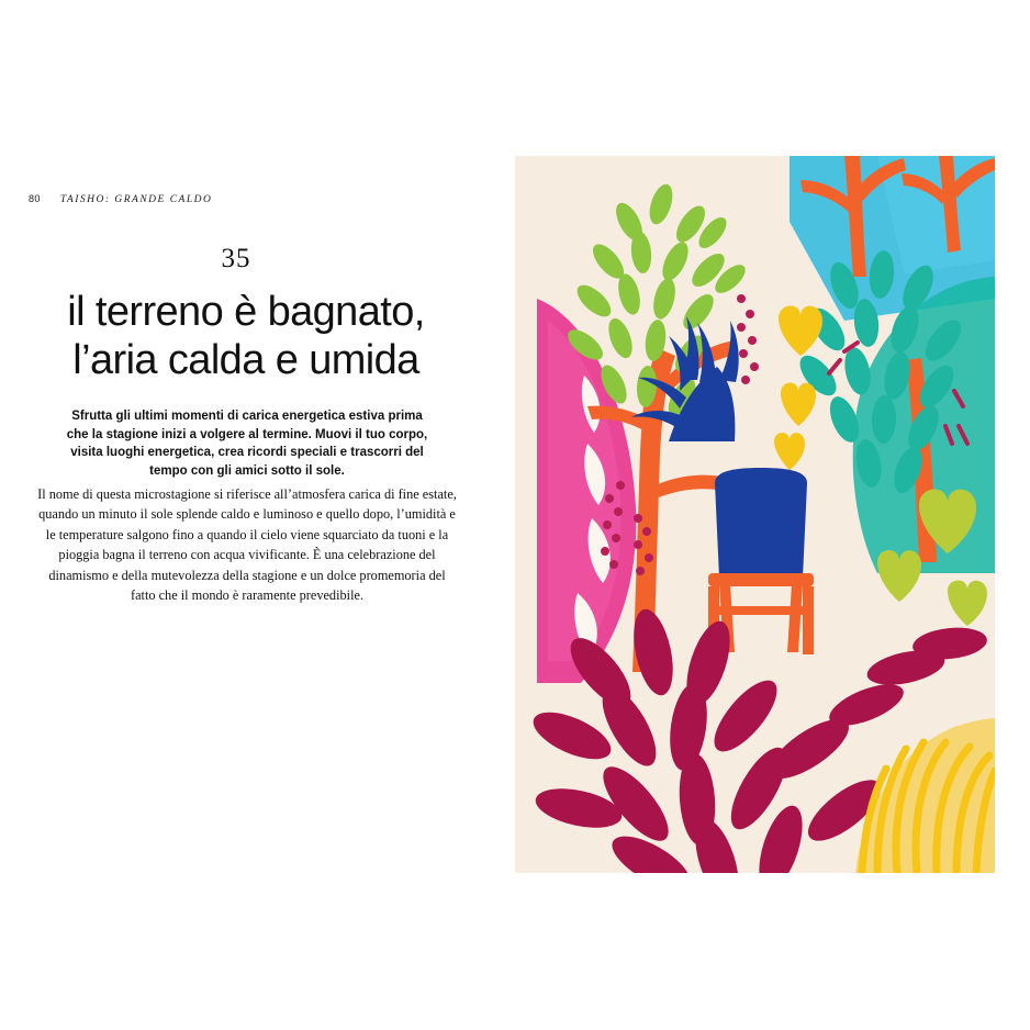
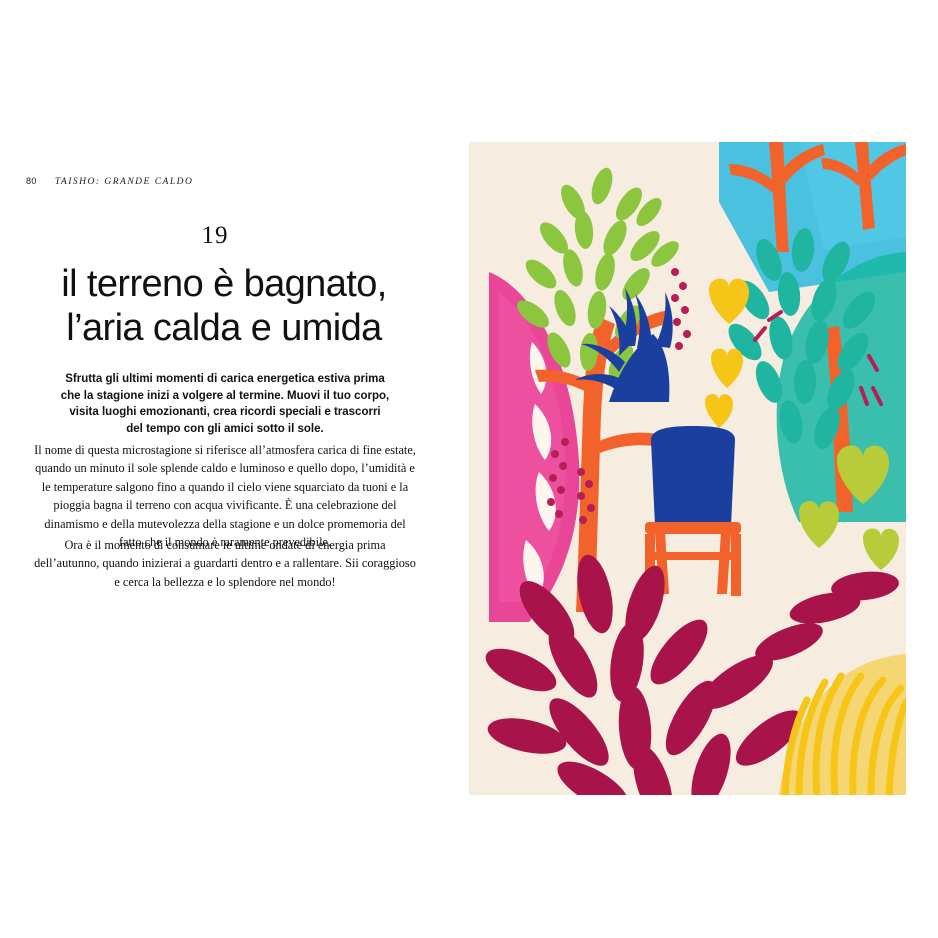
  80
  TAISHO: GRANDE CALDO
- 35
+ 19
  il terreno è bagnato,
  l’aria calda e umida
- Sfrutta gli ultimi momenti di carica energetica estiva prima che la stagione inizi a volgere al termine. Muovi il tuo corpo, visita luoghi energetica, crea ricordi speciali e trascorri del tempo con gli amici sotto il sole.
+ Sfrutta gli ultimi momenti di carica energetica estiva prima che la stagione inizi a volgere al termine. Muovi il tuo corpo, visita luoghi emozionanti, crea ricordi speciali e trascorri del tempo con gli amici sotto il sole.
  Il nome di questa microstagione si riferisce all’atmosfera carica di fine estate, quando un minuto il sole splende caldo e luminoso e quello dopo, l’umidità e le temperature salgono fino a quando il cielo viene squarciato da tuoni e la pioggia bagna il terreno con acqua vivificante. È una celebrazione del dinamismo e della mutevolezza della stagione e un dolce promemoria del fatto che il mondo è raramente prevedibile.
+ Ora è il momento di consumare le ultime ondate di energia prima dell’autunno, quando inizierai a guardarti dentro e a rallentare. Sii coraggioso e cerca la bellezza e lo splendore nel mondo!
